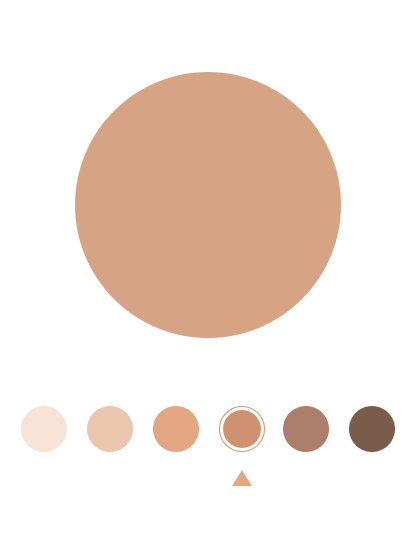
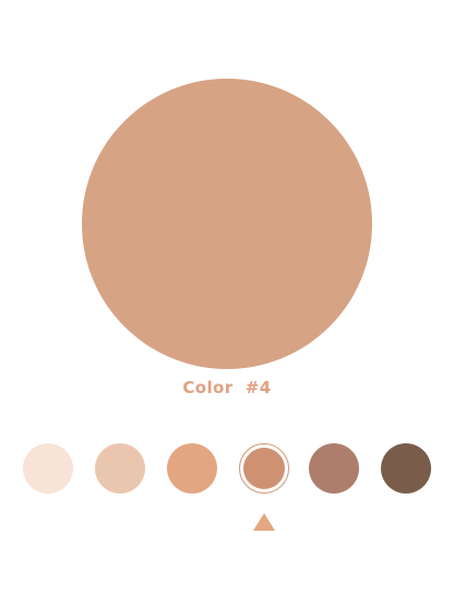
+ Color #4
